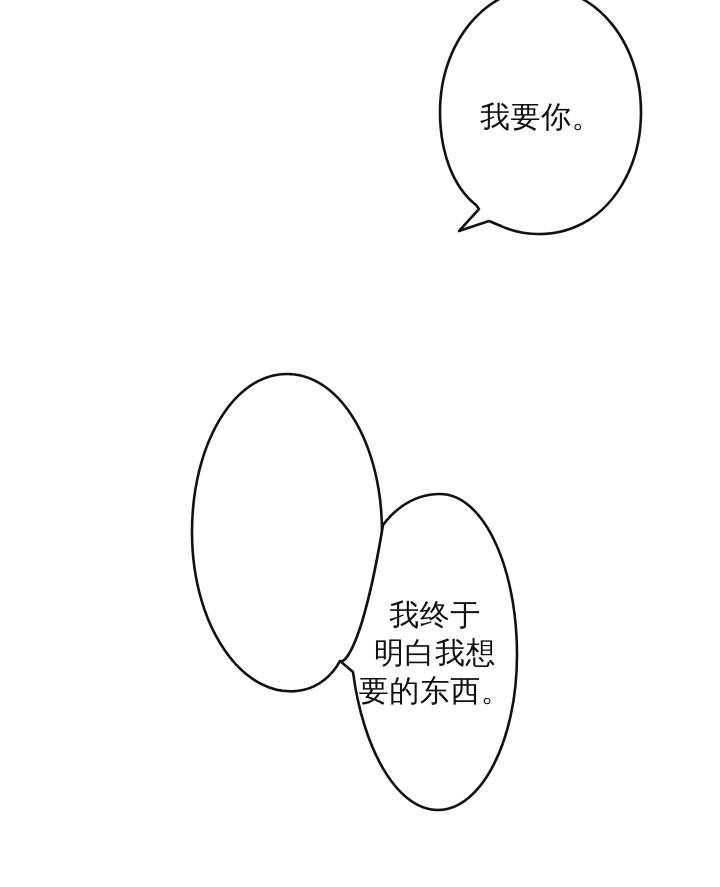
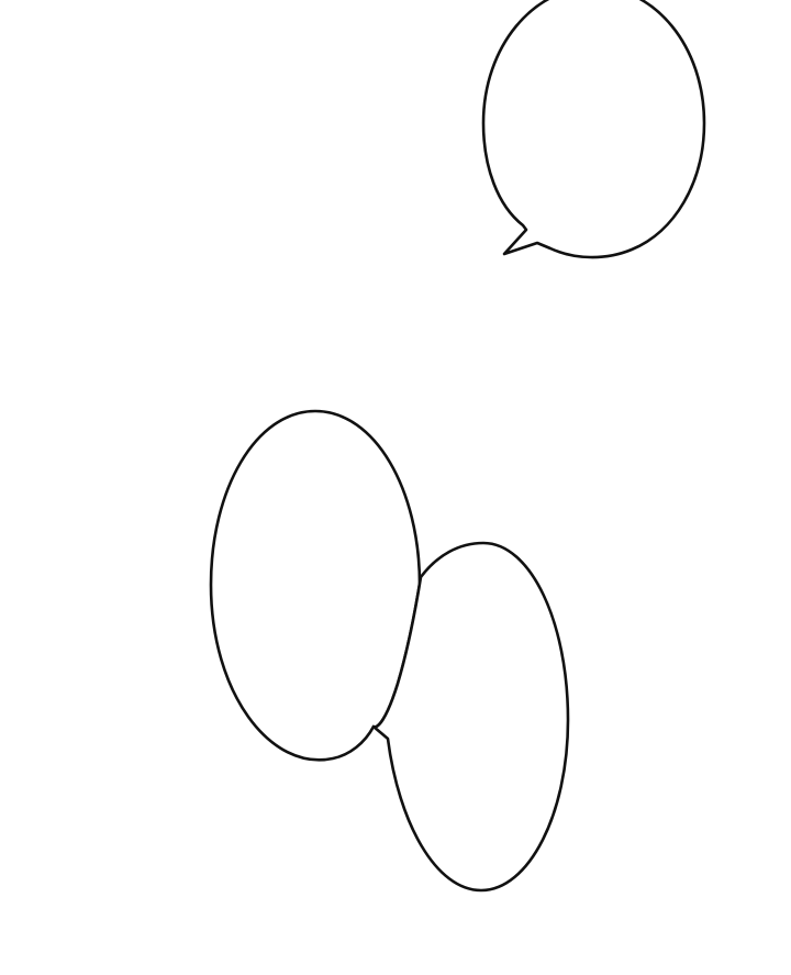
- 我要你。
- 我终于
- 明白我想
- 要的东西。
